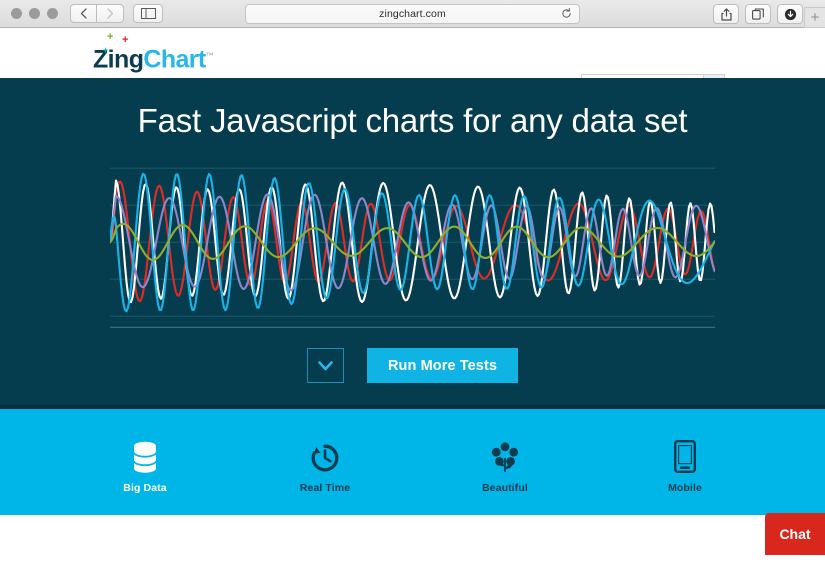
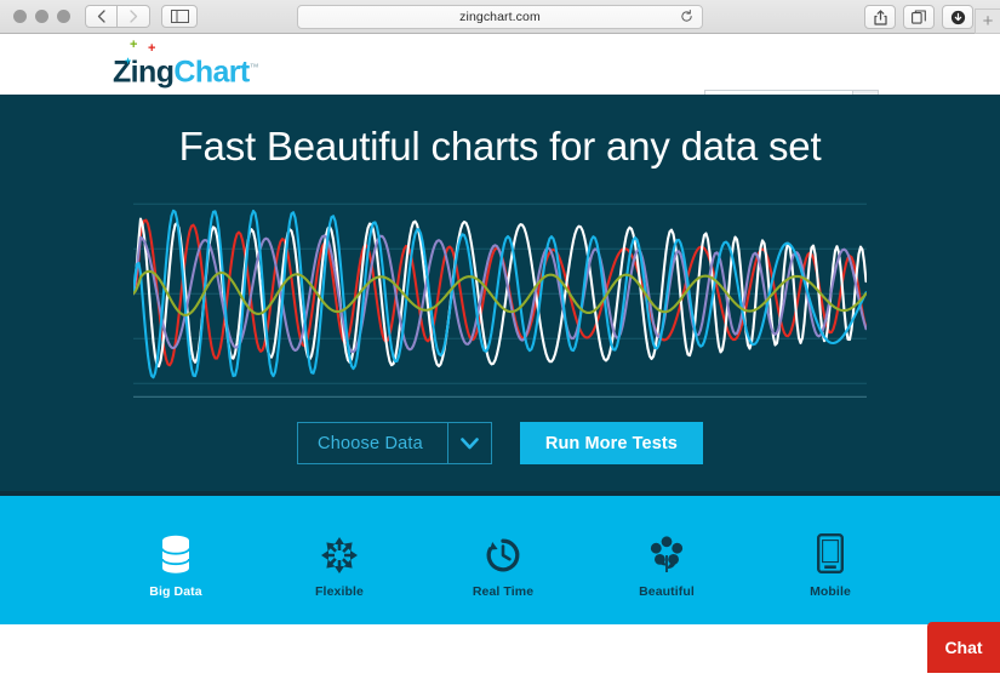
  zingchart.com
  +
  +
  +
  +
  ZingChart™
- Fast Javascript charts for any data set
+ Fast Beautiful charts for any data set
+ Choose Data
  Run More Tests
  Big Data
+ Flexible
  Real Time
  Beautiful
  Mobile
  Chat
